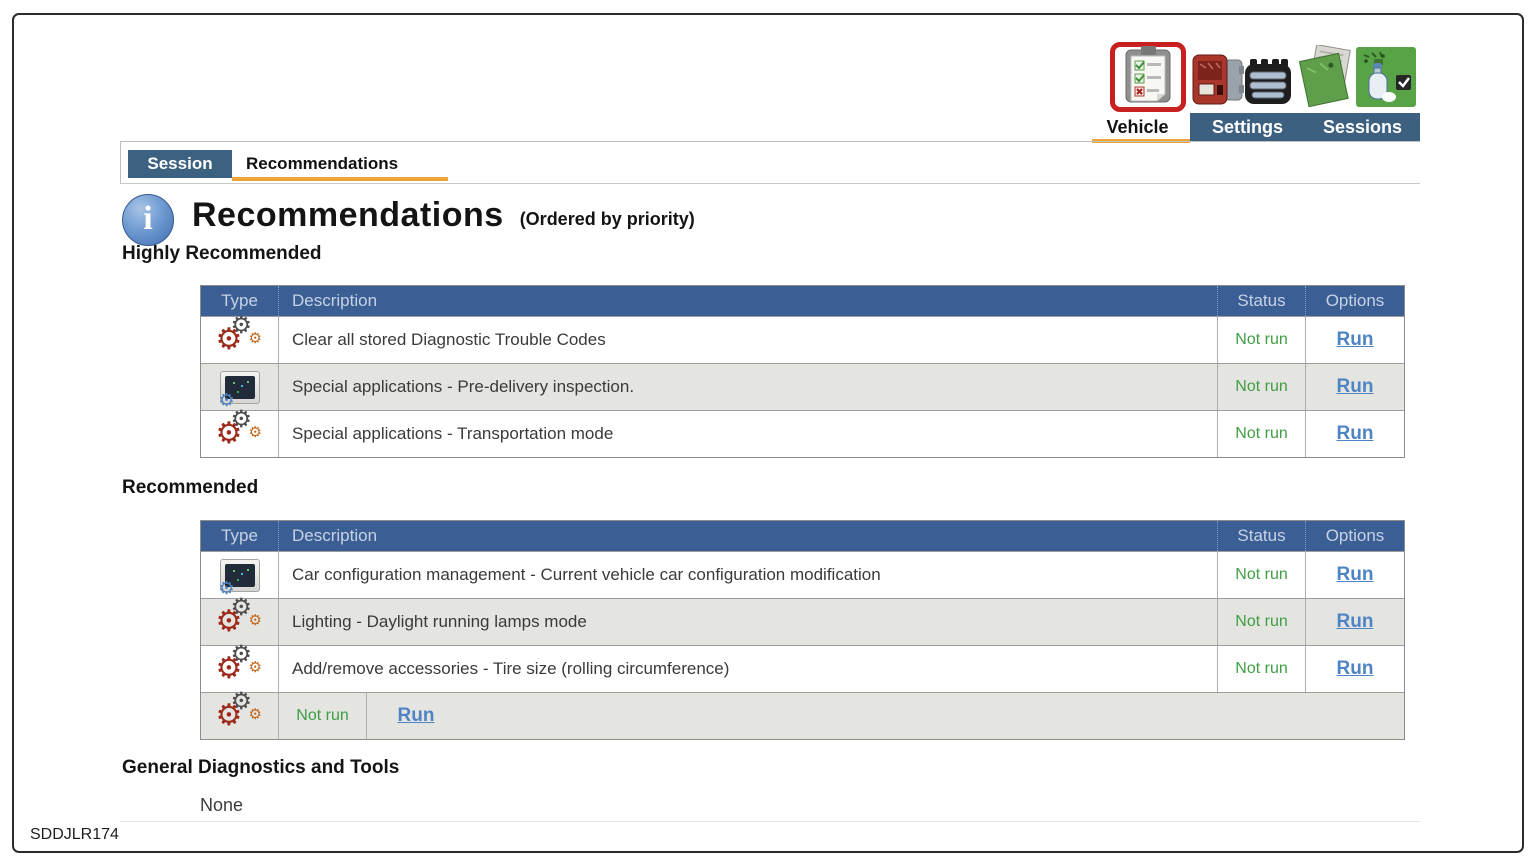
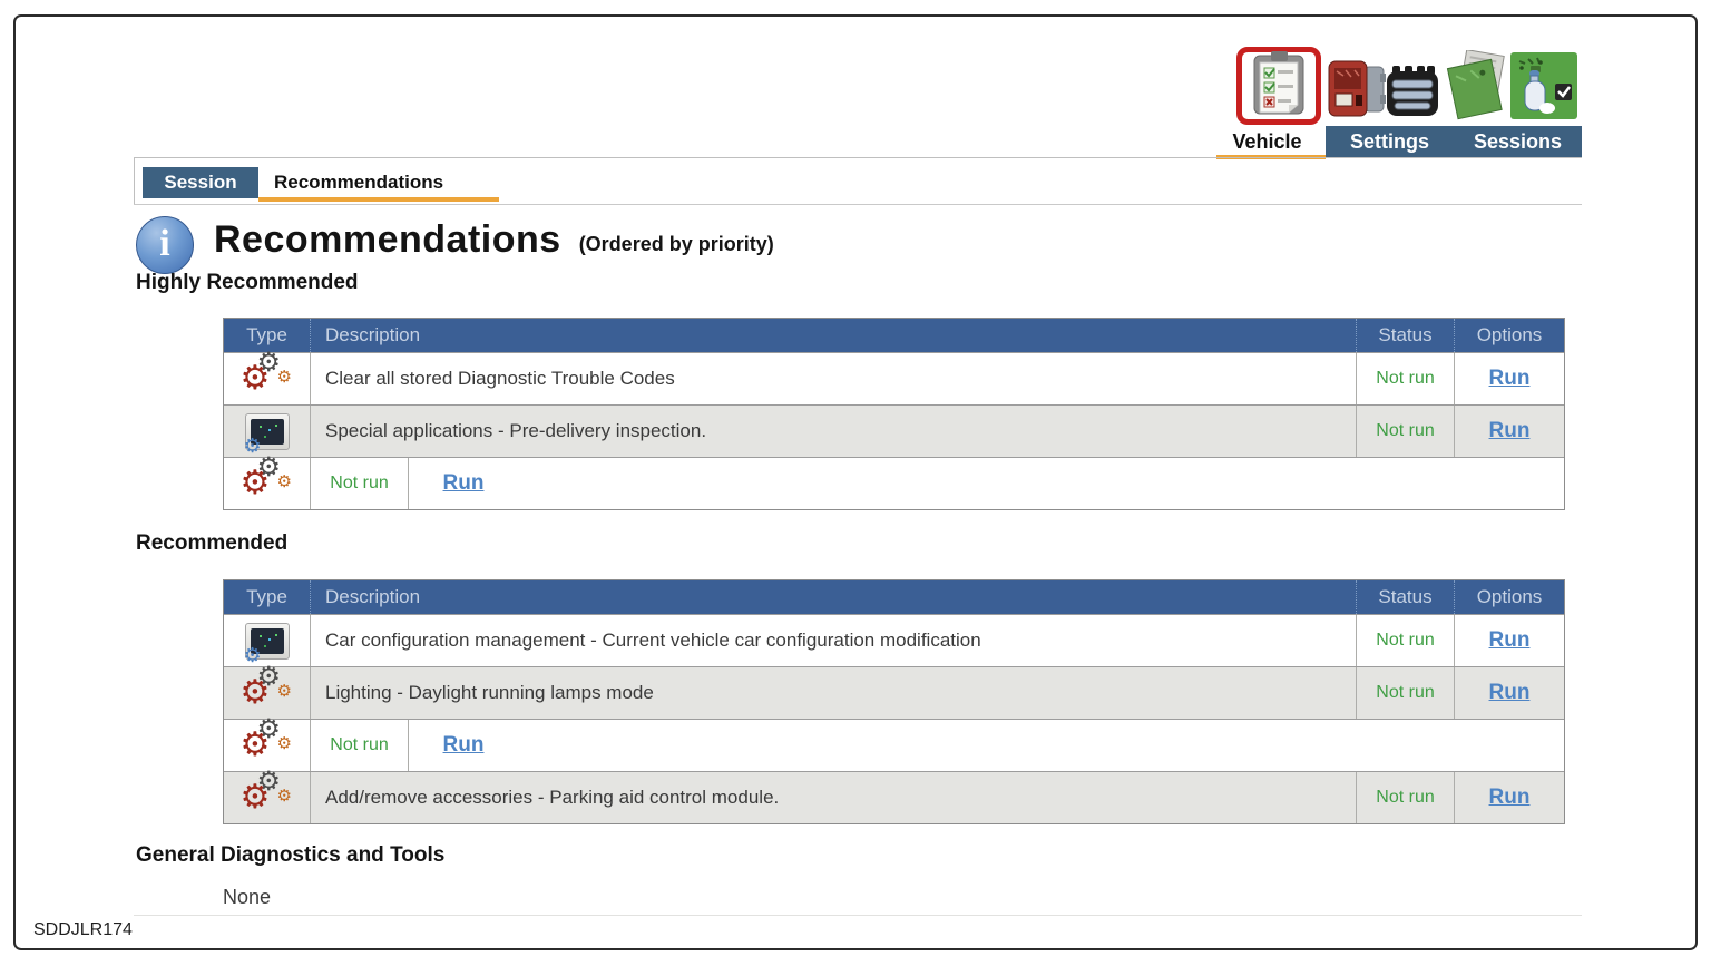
  Vehicle
  Settings
  Sessions
  Session
  Recommendations
  i
  Recommendations
  (Ordered by priority)
  Highly Recommended
  Type
  Description
  Status
  Options
  ⚙
  ⚙
  ⚙
  Clear all stored Diagnostic Trouble Codes
  Not run
  Run
  ⚙
  Special applications - Pre-delivery inspection.
  Not run
  Run
  ⚙
  ⚙
  ⚙
- Special applications - Transportation mode
  Not run
  Run
  Recommended
  Type
  Description
  Status
  Options
  ⚙
  Car configuration management - Current vehicle car configuration modification
  Not run
  Run
  ⚙
  ⚙
  ⚙
  Lighting - Daylight running lamps mode
  Not run
  Run
  ⚙
  ⚙
  ⚙
- Add/remove accessories - Tire size (rolling circumference)
  Not run
  Run
  ⚙
  ⚙
  ⚙
+ Add/remove accessories - Parking aid control module.
  Not run
  Run
  General Diagnostics and Tools
  None
  SDDJLR174
